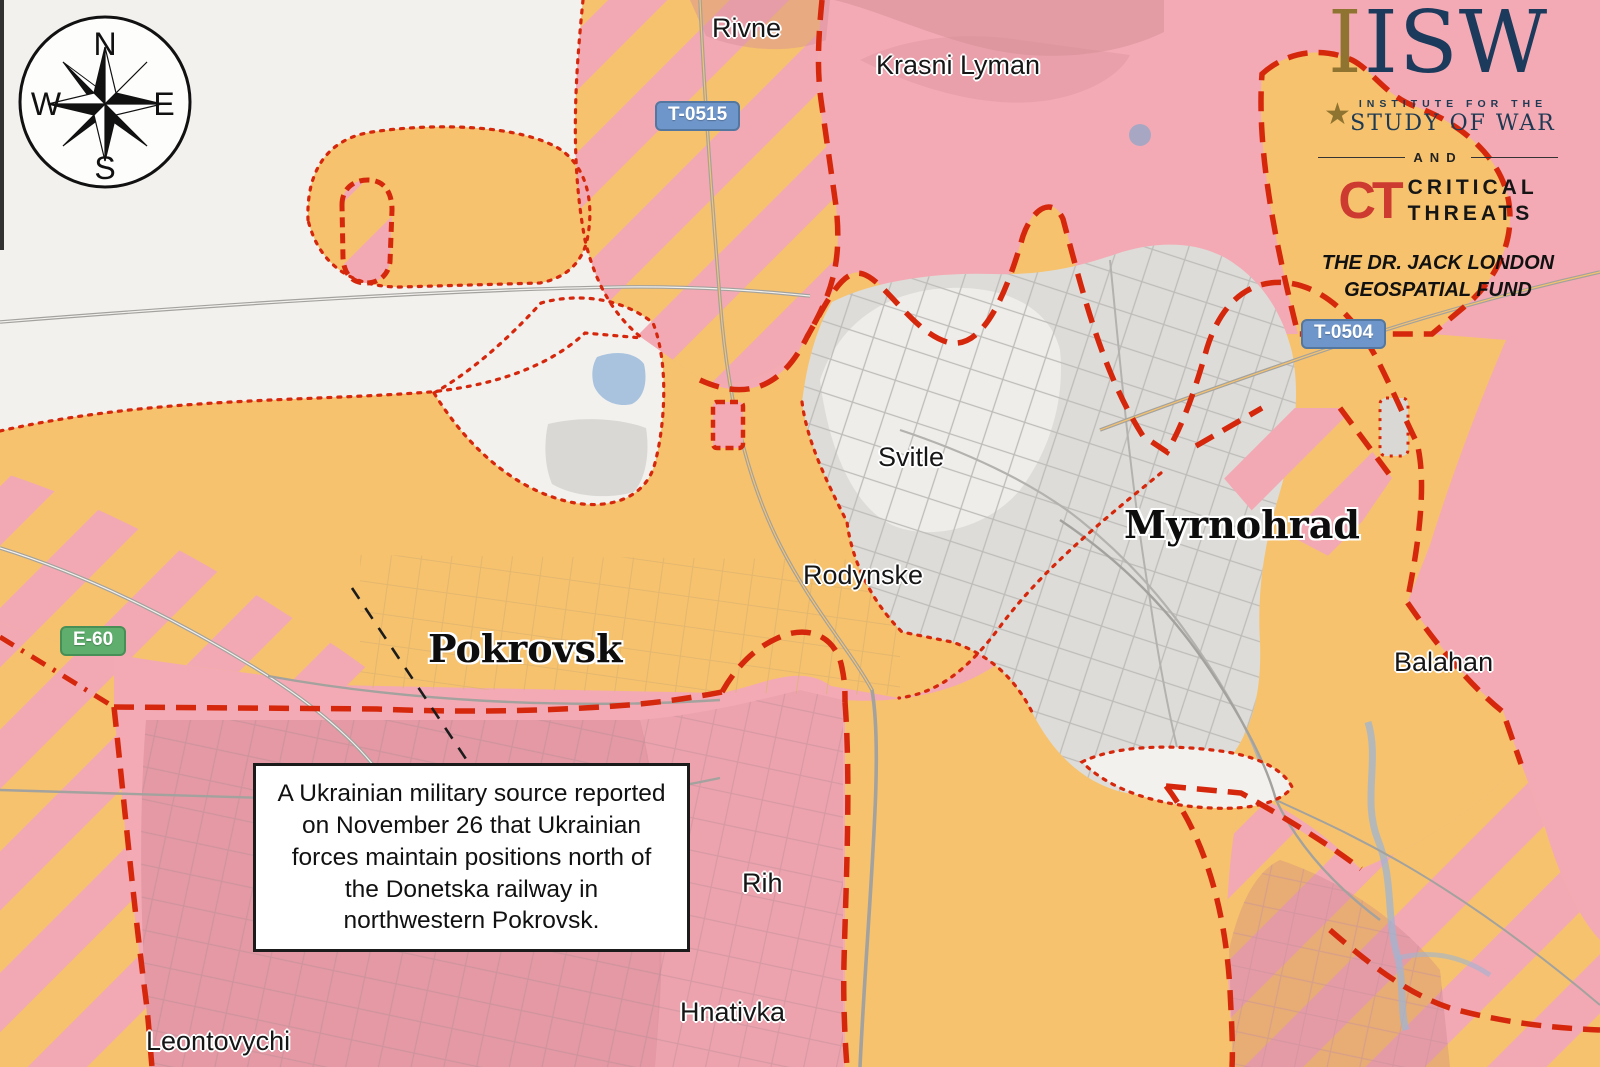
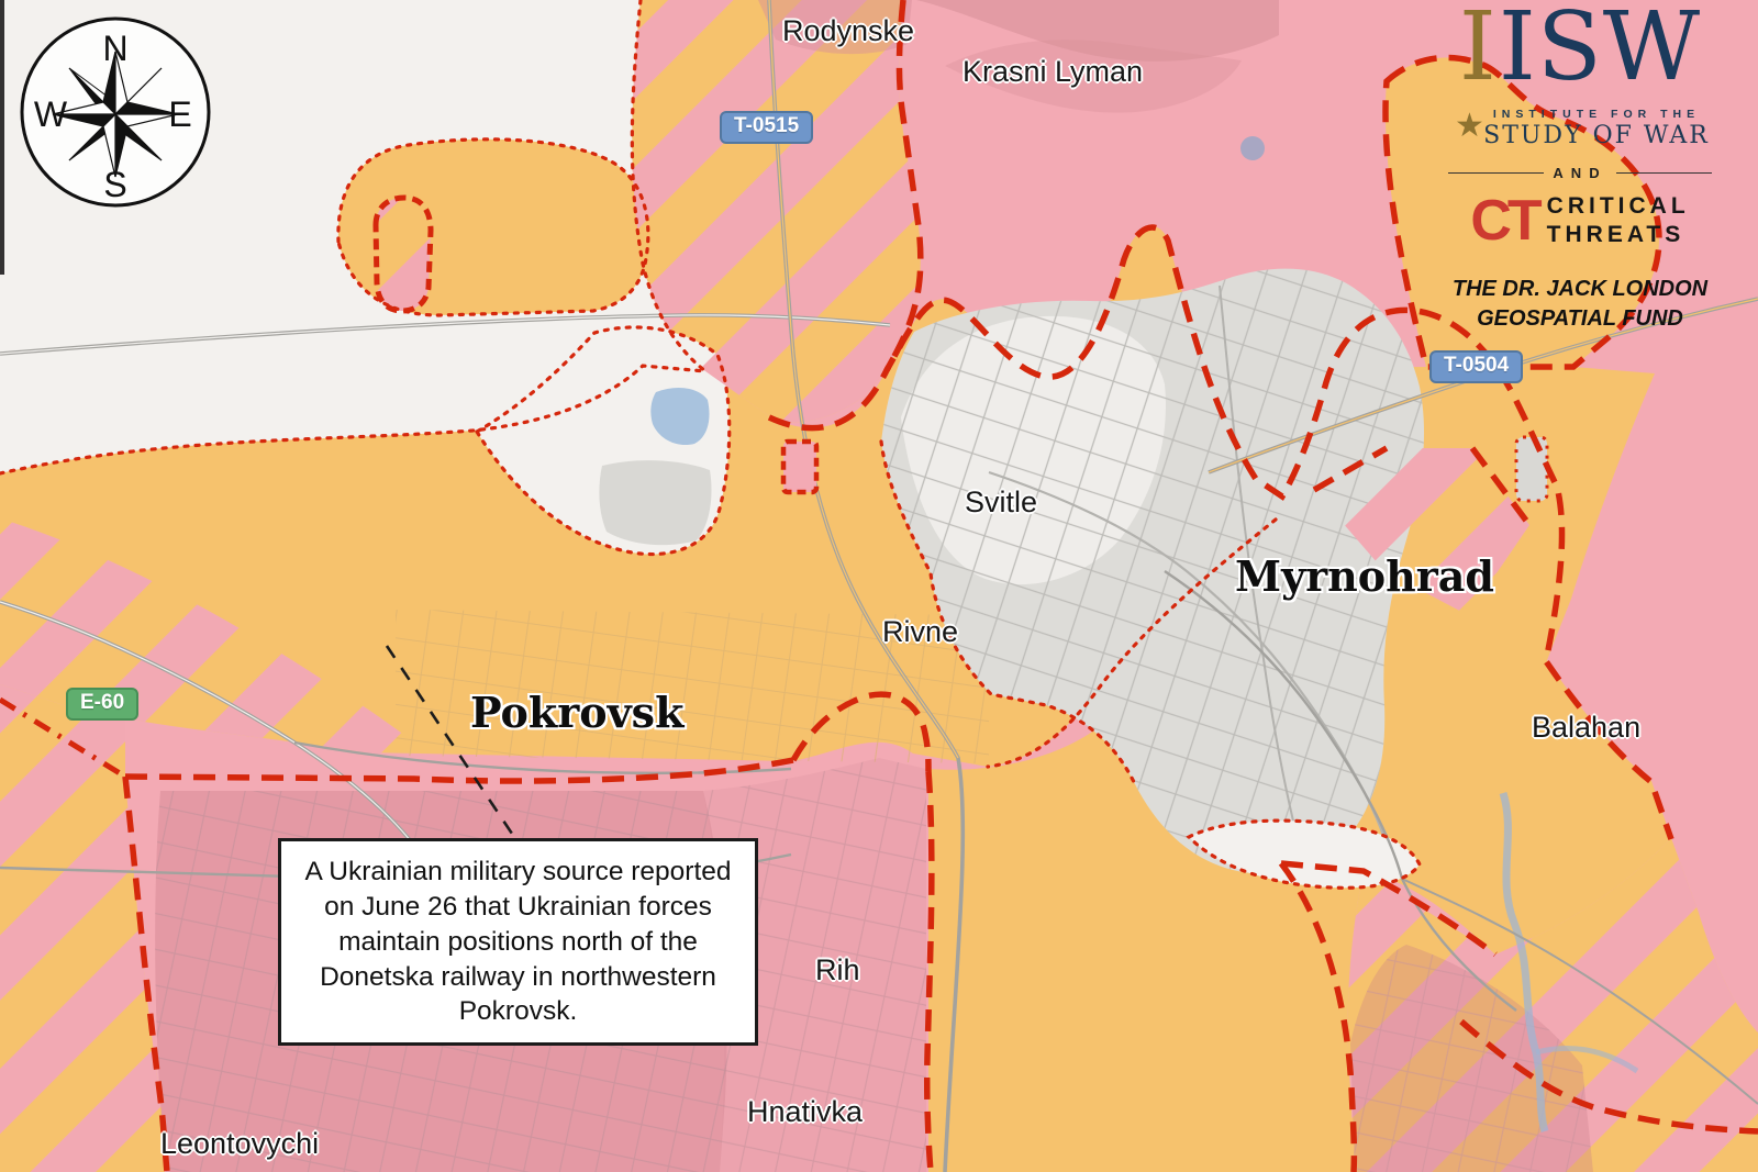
  N
  S
  W
  E
- Rivne
+ Rodynske
  Krasni Lyman
  Svitle
- Rodynske
+ Rivne
  Balahan
  Rih
  Hnativka
  Leontovychi
  Pokrovsk
  Myrnohrad
  T-0515
  T-0504
  E-60
- A Ukrainian military source reported on November 26 that Ukrainian forces maintain positions north of the Donetska railway in northwestern Pokrovsk.
+ A Ukrainian military source reported on June 26 that Ukrainian forces maintain positions north of the Donetska railway in northwestern Pokrovsk.
  I
  ISW
  ★
  INSTITUTE FOR THE
  STUDY OF WAR
  AND
  CT
  CRITICAL
  THREATS
  THE DR. JACK LONDON
  GEOSPATIAL FUND
